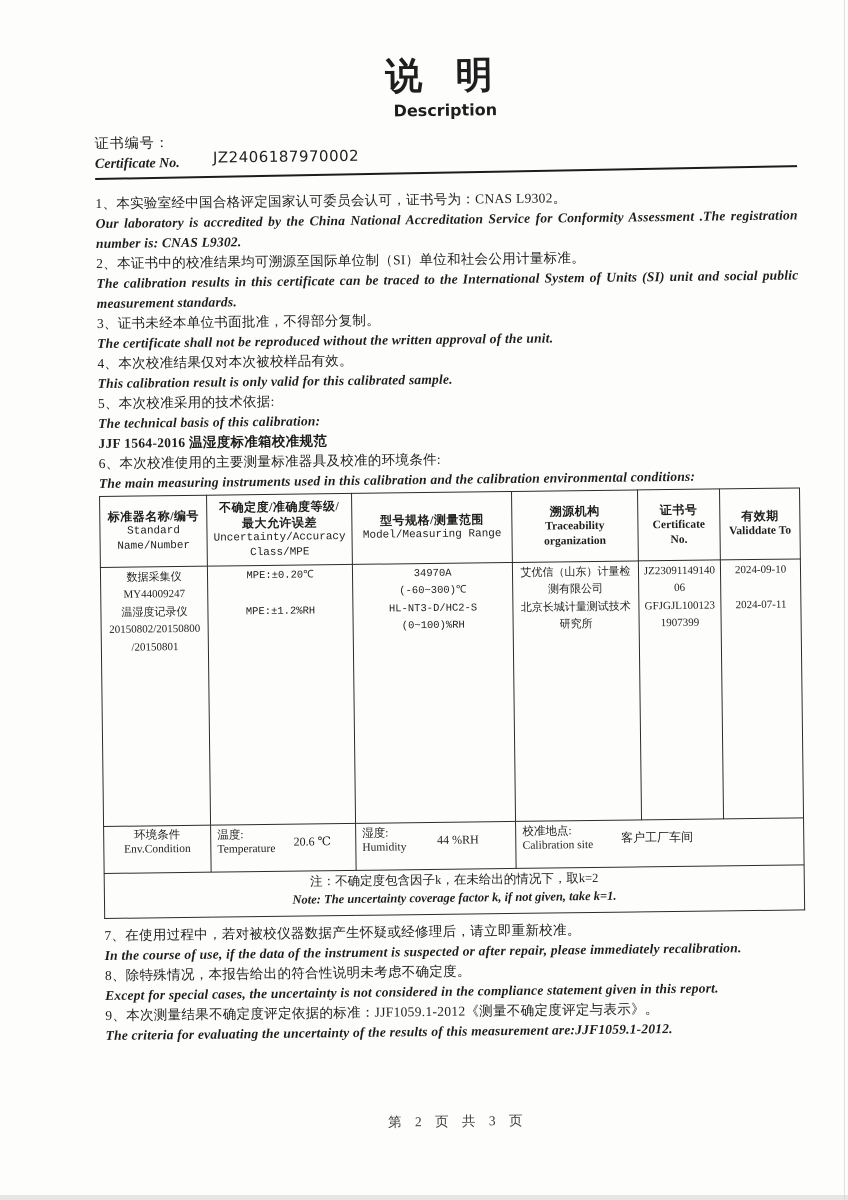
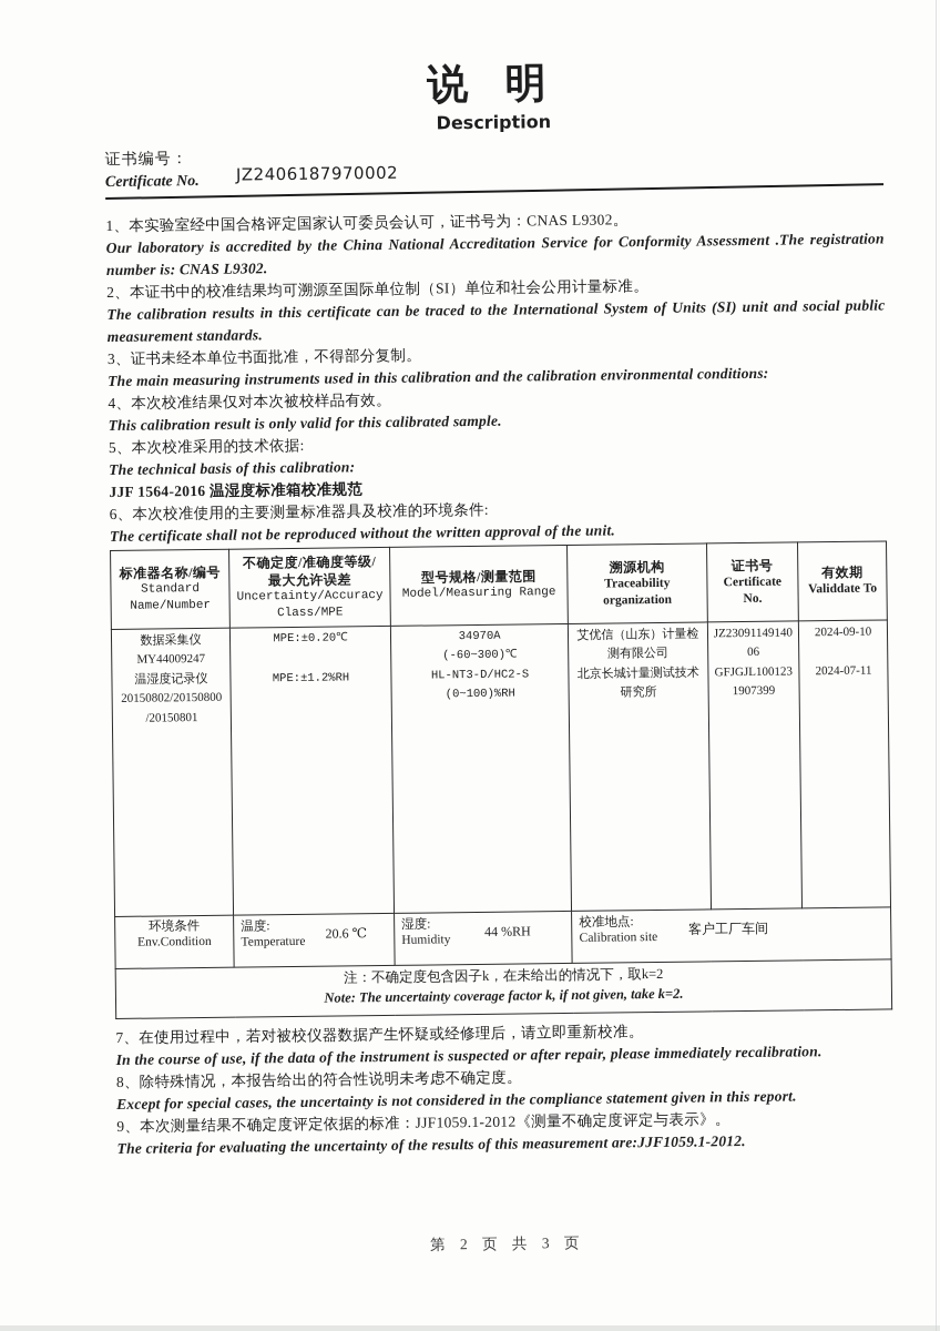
  说 明
  Description
  证书编号：
  Certificate No.
  JZ2406187970002
  1、本实验室经中国合格评定国家认可委员会认可，证书号为：CNAS L9302。
  Our laboratory is accredited by the China National Accreditation Service for Conformity Assessment .The registration number is: CNAS L9302.
  2、本证书中的校准结果均可溯源至国际单位制（SI）单位和社会公用计量标准。
  The calibration results in this certificate can be traced to the International System of Units (SI) unit and social public measurement standards.
  3、证书未经本单位书面批准，不得部分复制。
- The certificate shall not be reproduced without the written approval of the unit.
+ The main measuring instruments used in this calibration and the calibration environmental conditions:
  4、本次校准结果仅对本次被校样品有效。
  This calibration result is only valid for this calibrated sample.
  5、本次校准采用的技术依据:
  The technical basis of this calibration:
  JJF 1564-2016 温湿度标准箱校准规范
  6、本次校准使用的主要测量标准器具及校准的环境条件:
- The main measuring instruments used in this calibration and the calibration environmental conditions:
+ The certificate shall not be reproduced without the written approval of the unit.
  标准器名称/编号 Standard Name/Number	不确定度/准确度等级/ 最大允许误差 Uncertainty/Accuracy Class/MPE	型号规格/测量范围 Model/Measuring Range	溯源机构 Traceability organization	证书号 Certificate No.	有效期 Validdate To
  数据采集仪 MY44009247 温湿度记录仪 20150802/20150800 /20150801	MPE:±0.20℃ MPE:±1.2%RH	34970A (-60~300)℃ HL-NT3-D/HC2-S (0~100)%RH	艾优信（山东）计量检测有限公司 北京长城计量测试技术研究所	JZ23091149140 06 GFJGJL100123 1907399	2024-09-10 2024-07-11
  环境条件 Env.Condition	温度: Temperature 20.6 ℃	湿度: Humidity 44 %RH	校准地点: Calibration site 客户工厂车间
- 注：不确定度包含因子k，在未给出的情况下，取k=2 Note: The uncertainty coverage factor k, if not given, take k=1.
+ 注：不确定度包含因子k，在未给出的情况下，取k=2 Note: The uncertainty coverage factor k, if not given, take k=2.
  7、在使用过程中，若对被校仪器数据产生怀疑或经修理后，请立即重新校准。
  In the course of use, if the data of the instrument is suspected or after repair, please immediately recalibration.
  8、除特殊情况，本报告给出的符合性说明未考虑不确定度。
  Except for special cases, the uncertainty is not considered in the compliance statement given in this report.
  9、本次测量结果不确定度评定依据的标准：JJF1059.1-2012《测量不确定度评定与表示》。
  The criteria for evaluating the uncertainty of the results of this measurement are:JJF1059.1-2012.
  第 2 页 共 3 页
